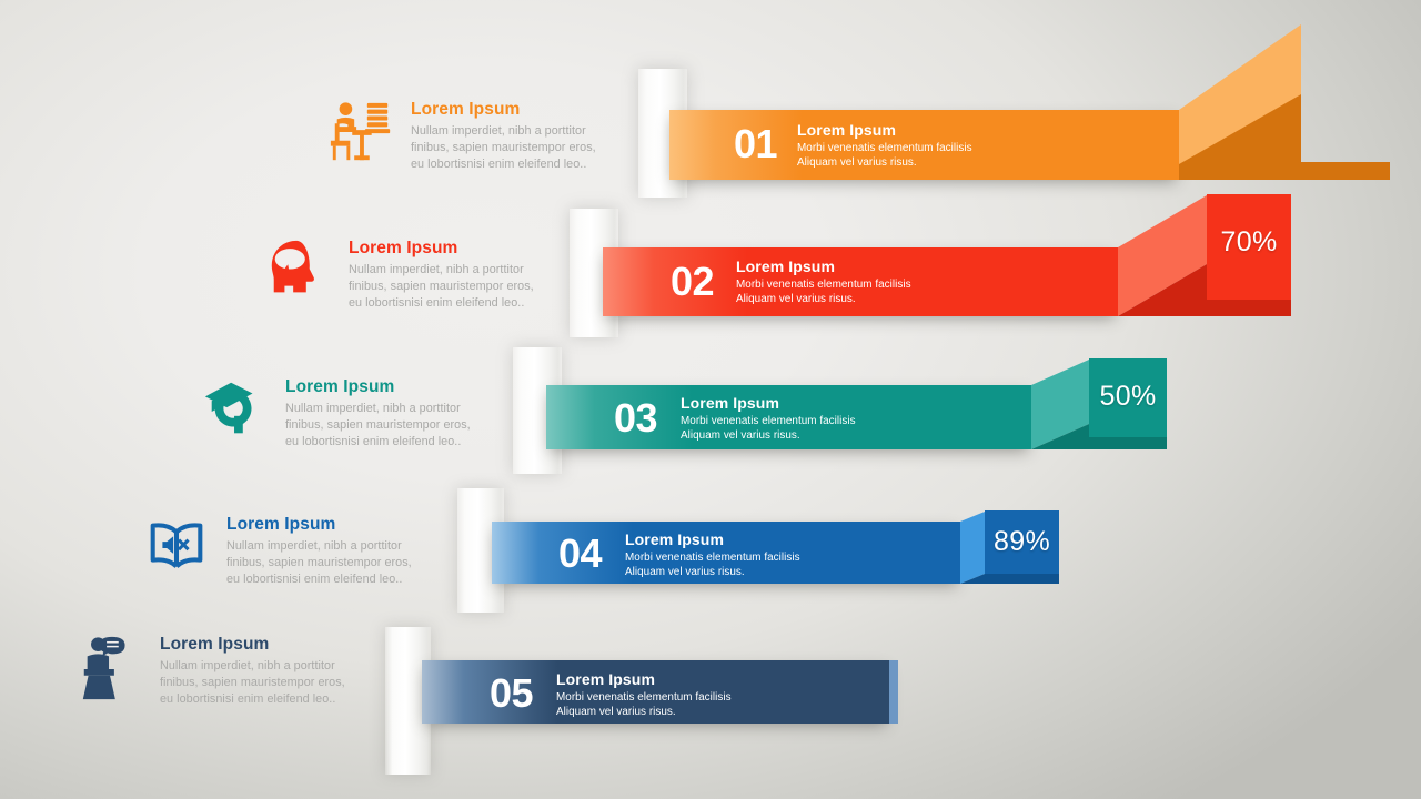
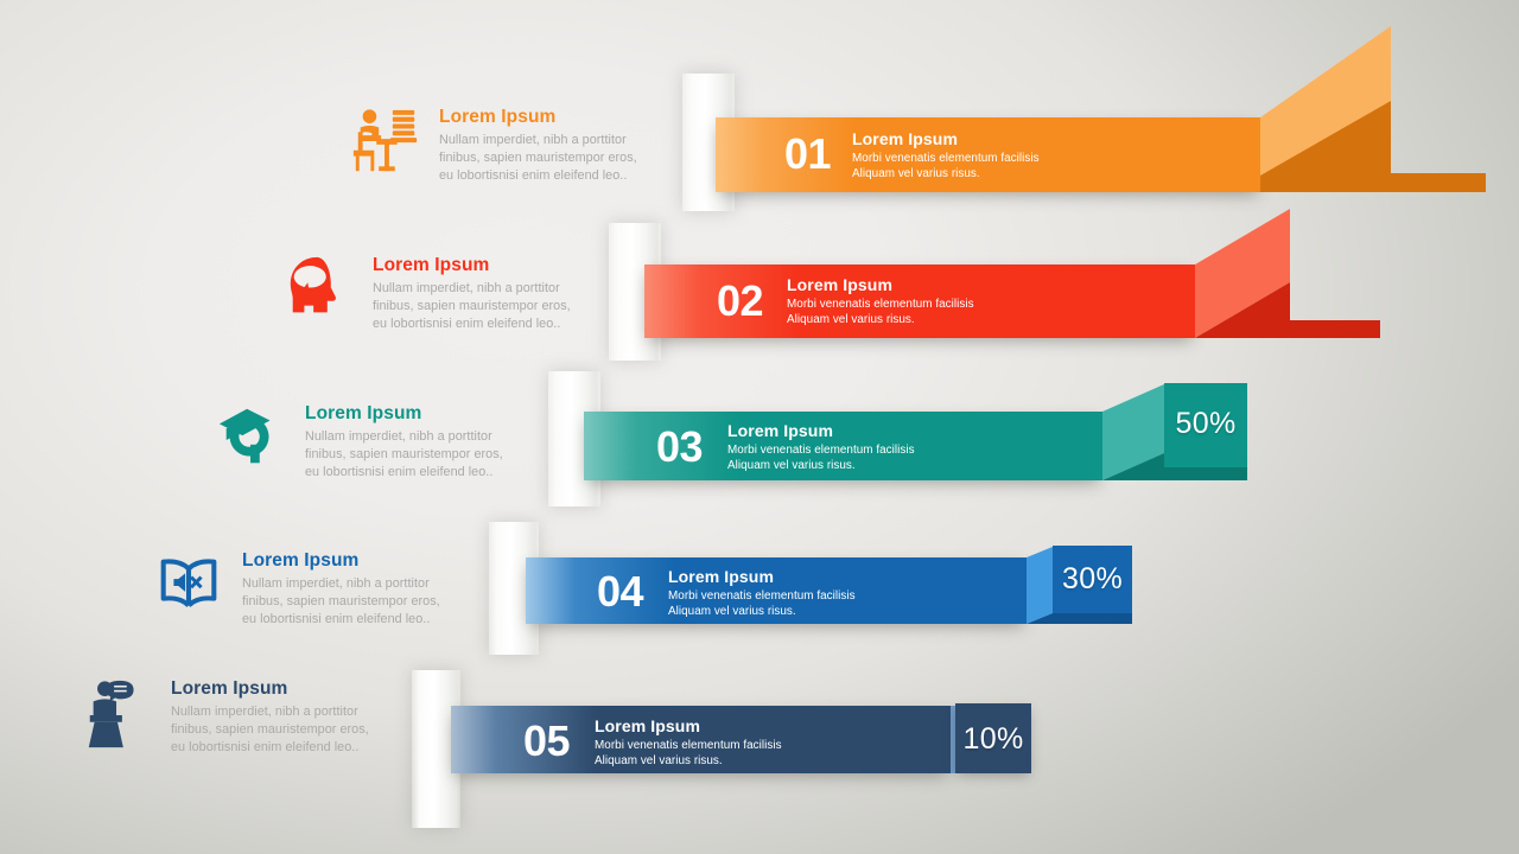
  Lorem Ipsum
  Nullam imperdiet, nibh a porttitor
  finibus, sapien mauristempor eros,
  eu lobortisnisi enim eleifend leo..
  01
  Lorem Ipsum
  Morbi venenatis elementum facilisis
  Aliquam vel varius risus.
  Lorem Ipsum
  Nullam imperdiet, nibh a porttitor
  finibus, sapien mauristempor eros,
  eu lobortisnisi enim eleifend leo..
  02
  Lorem Ipsum
  Morbi venenatis elementum facilisis
  Aliquam vel varius risus.
- 70%
  Lorem Ipsum
  Nullam imperdiet, nibh a porttitor
  finibus, sapien mauristempor eros,
  eu lobortisnisi enim eleifend leo..
  03
  Lorem Ipsum
  Morbi venenatis elementum facilisis
  Aliquam vel varius risus.
  50%
  Lorem Ipsum
  Nullam imperdiet, nibh a porttitor
  finibus, sapien mauristempor eros,
  eu lobortisnisi enim eleifend leo..
  04
  Lorem Ipsum
  Morbi venenatis elementum facilisis
  Aliquam vel varius risus.
- 89%
+ 30%
  Lorem Ipsum
  Nullam imperdiet, nibh a porttitor
  finibus, sapien mauristempor eros,
  eu lobortisnisi enim eleifend leo..
  05
  Lorem Ipsum
  Morbi venenatis elementum facilisis
  Aliquam vel varius risus.
+ 10%
